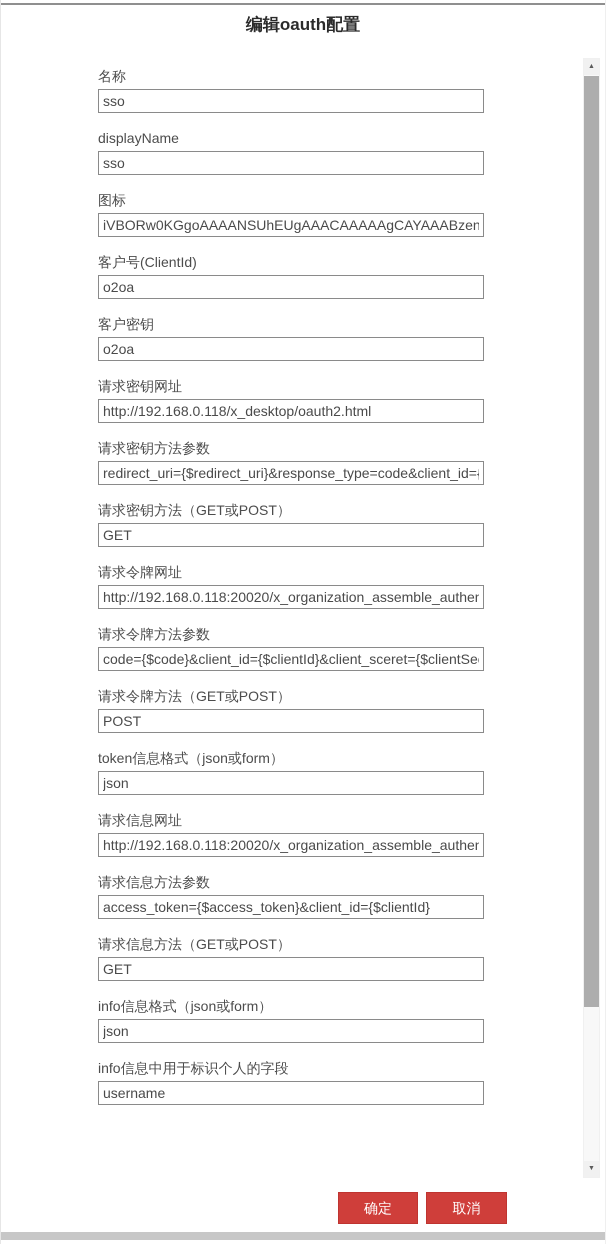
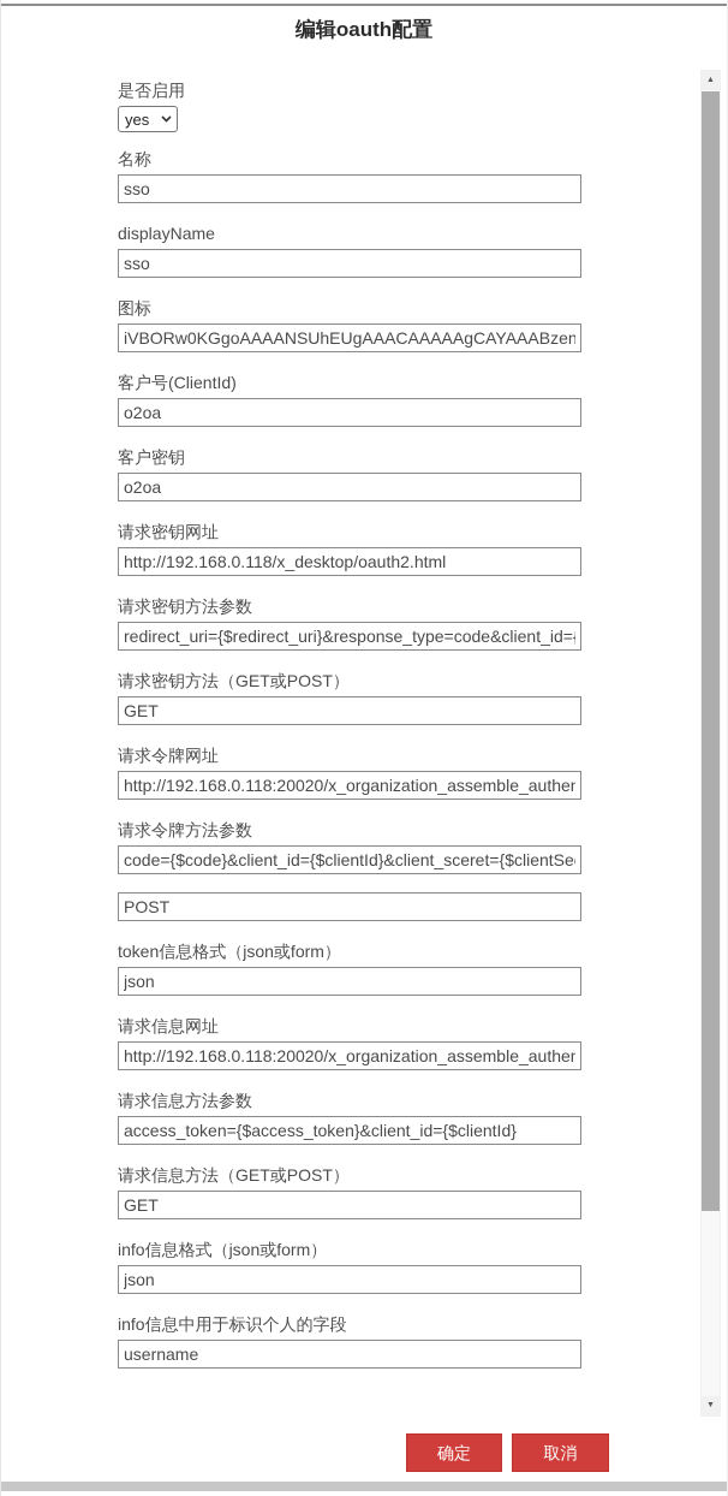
  编辑oauth配置
+ 是否启用
+ yes
  名称
  sso
  displayName
  sso
  图标
  iVBORw0KGgoAAAANSUhEUgAAACAAAAAgCAYAAABzen
  客户号(ClientId)
  o2oa
  客户密钥
  o2oa
  请求密钥网址
  http://192.168.0.118/x_desktop/oauth2.html
  请求密钥方法参数
  redirect_uri={$redirect_uri}&response_type=code&client_id=
  请求密钥方法（GET或POST）
  GET
  请求令牌网址
  http://192.168.0.118:20020/x_organization_assemble_authen
  请求令牌方法参数
  code={$code}&client_id={$clientId}&client_sceret={$clientSe
- 请求令牌方法（GET或POST）
  POST
  token信息格式（json或form）
  json
  请求信息网址
  http://192.168.0.118:20020/x_organization_assemble_authen
  请求信息方法参数
  access_token={$access_token}&client_id={$clientId}
  请求信息方法（GET或POST）
  GET
  info信息格式（json或form）
  json
  info信息中用于标识个人的字段
  username
  确定
  取消
